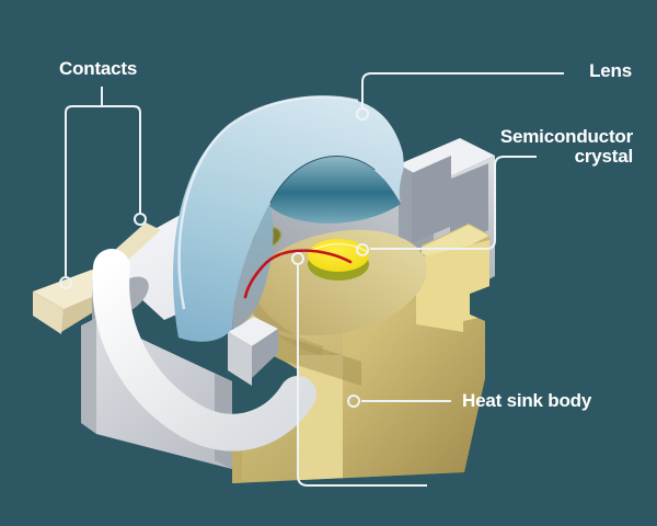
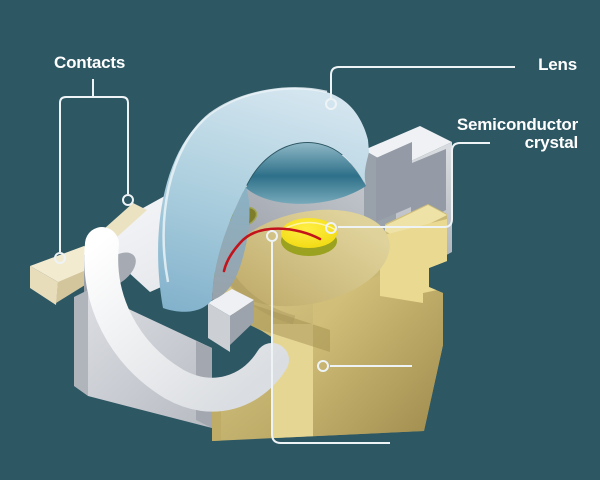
  Contacts
  Lens
  Semiconductor
  crystal
- Heat sink body
